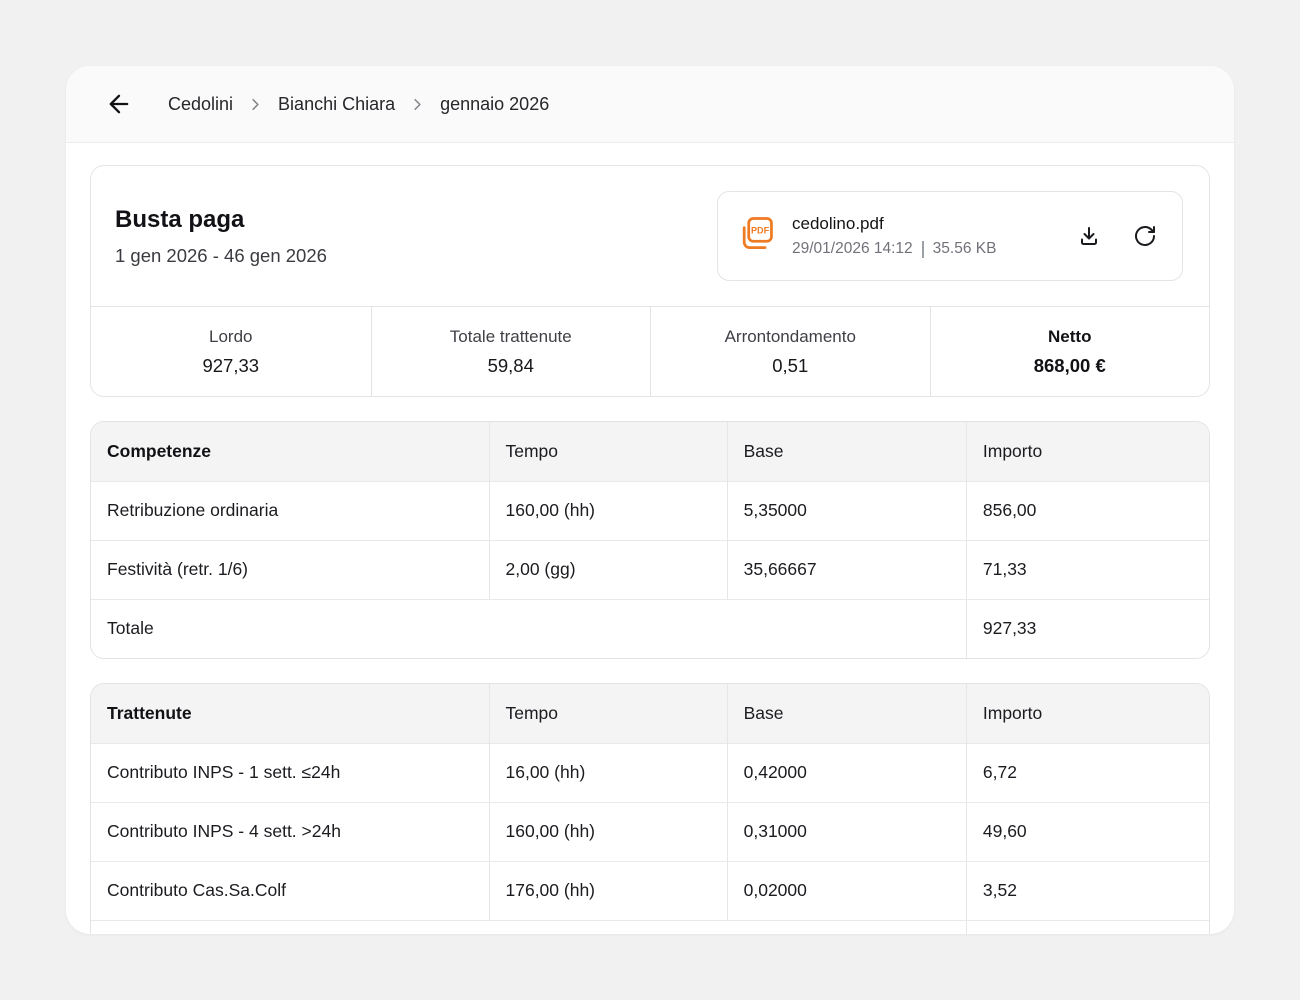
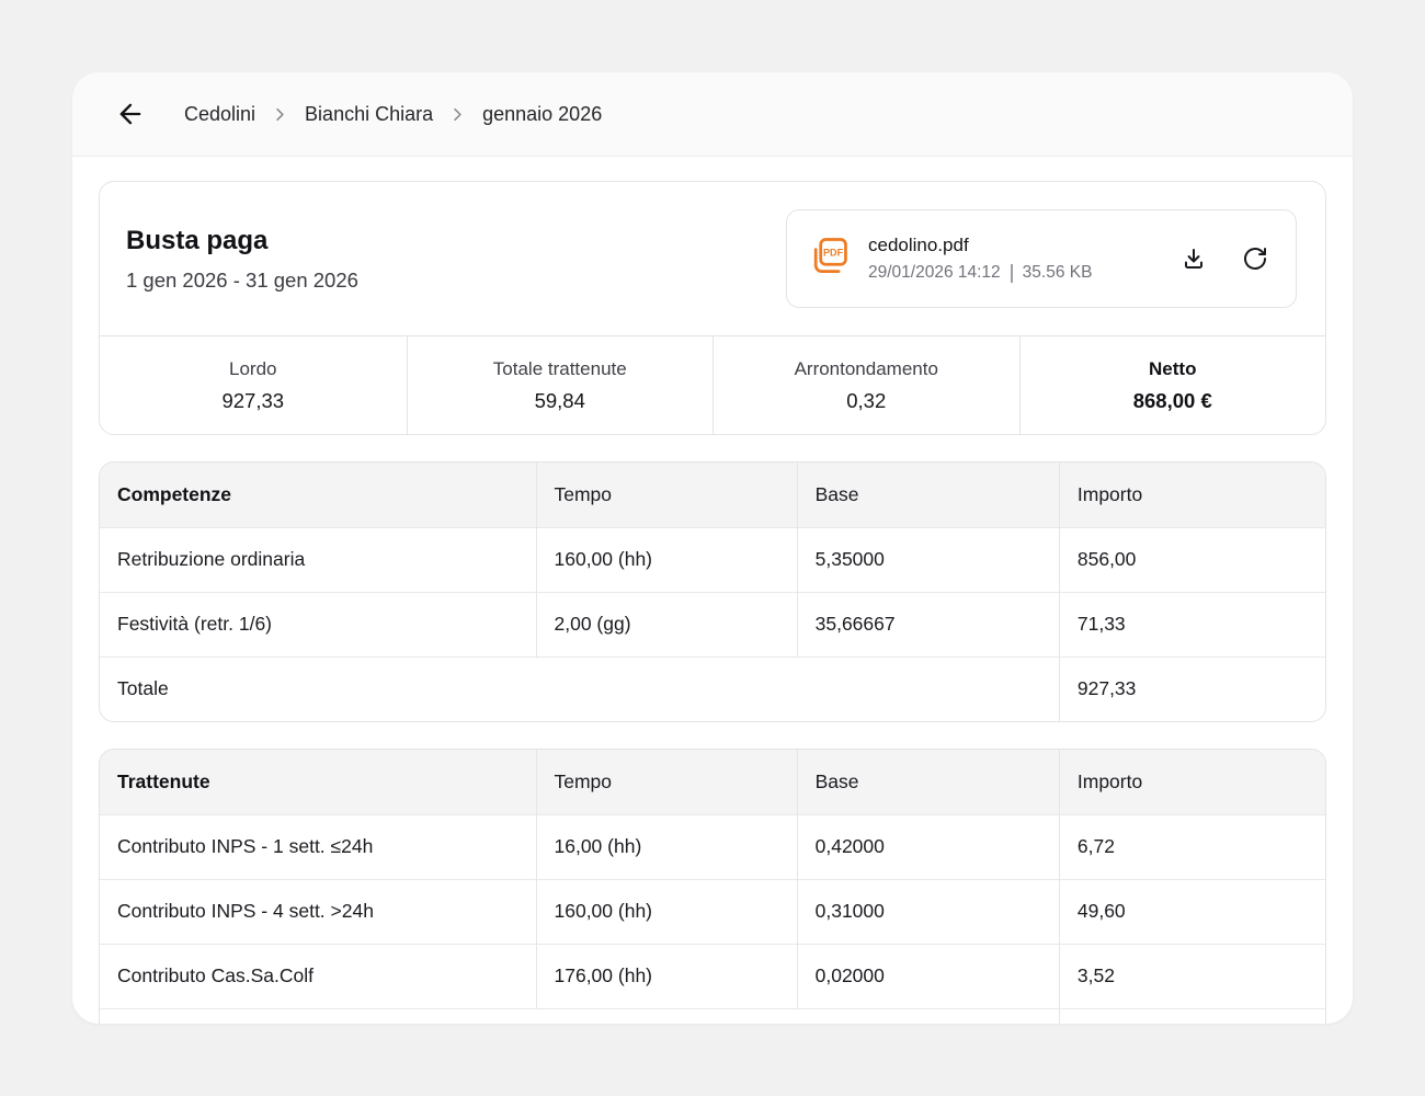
  Cedolini
  Bianchi Chiara
  gennaio 2026
  Busta paga
- 1 gen 2026 - 46 gen 2026
+ 1 gen 2026 - 31 gen 2026
  PDF
  cedolino.pdf
  29/01/2026 14:12
  35.56 KB
  Lordo
  927,33
  Totale trattenute
  59,84
  Arrontondamento
- 0,51
+ 0,32
  Netto
  868,00 €
  Competenze	Tempo	Base	Importo
  Retribuzione ordinaria	160,00 (hh)	5,35000	856,00
  Festività (retr. 1/6)	2,00 (gg)	35,66667	71,33
  Totale	927,33
  Trattenute	Tempo	Base	Importo
  Contributo INPS - 1 sett. ≤24h	16,00 (hh)	0,42000	6,72
  Contributo INPS - 4 sett. >24h	160,00 (hh)	0,31000	49,60
  Contributo Cas.Sa.Colf	176,00 (hh)	0,02000	3,52
